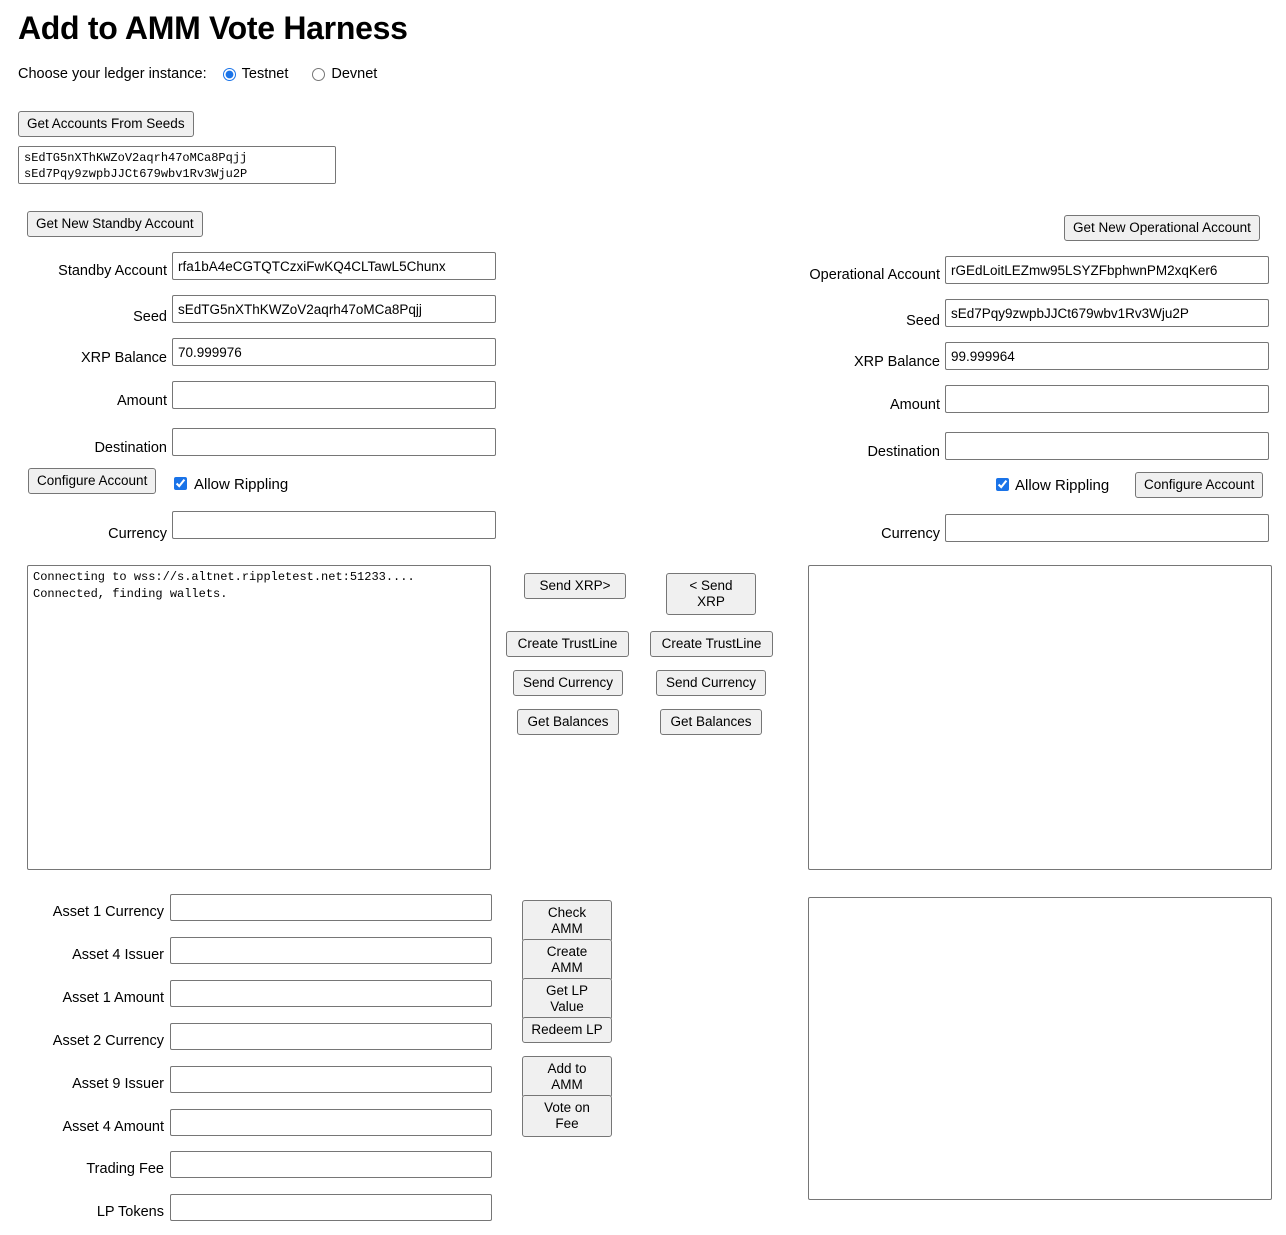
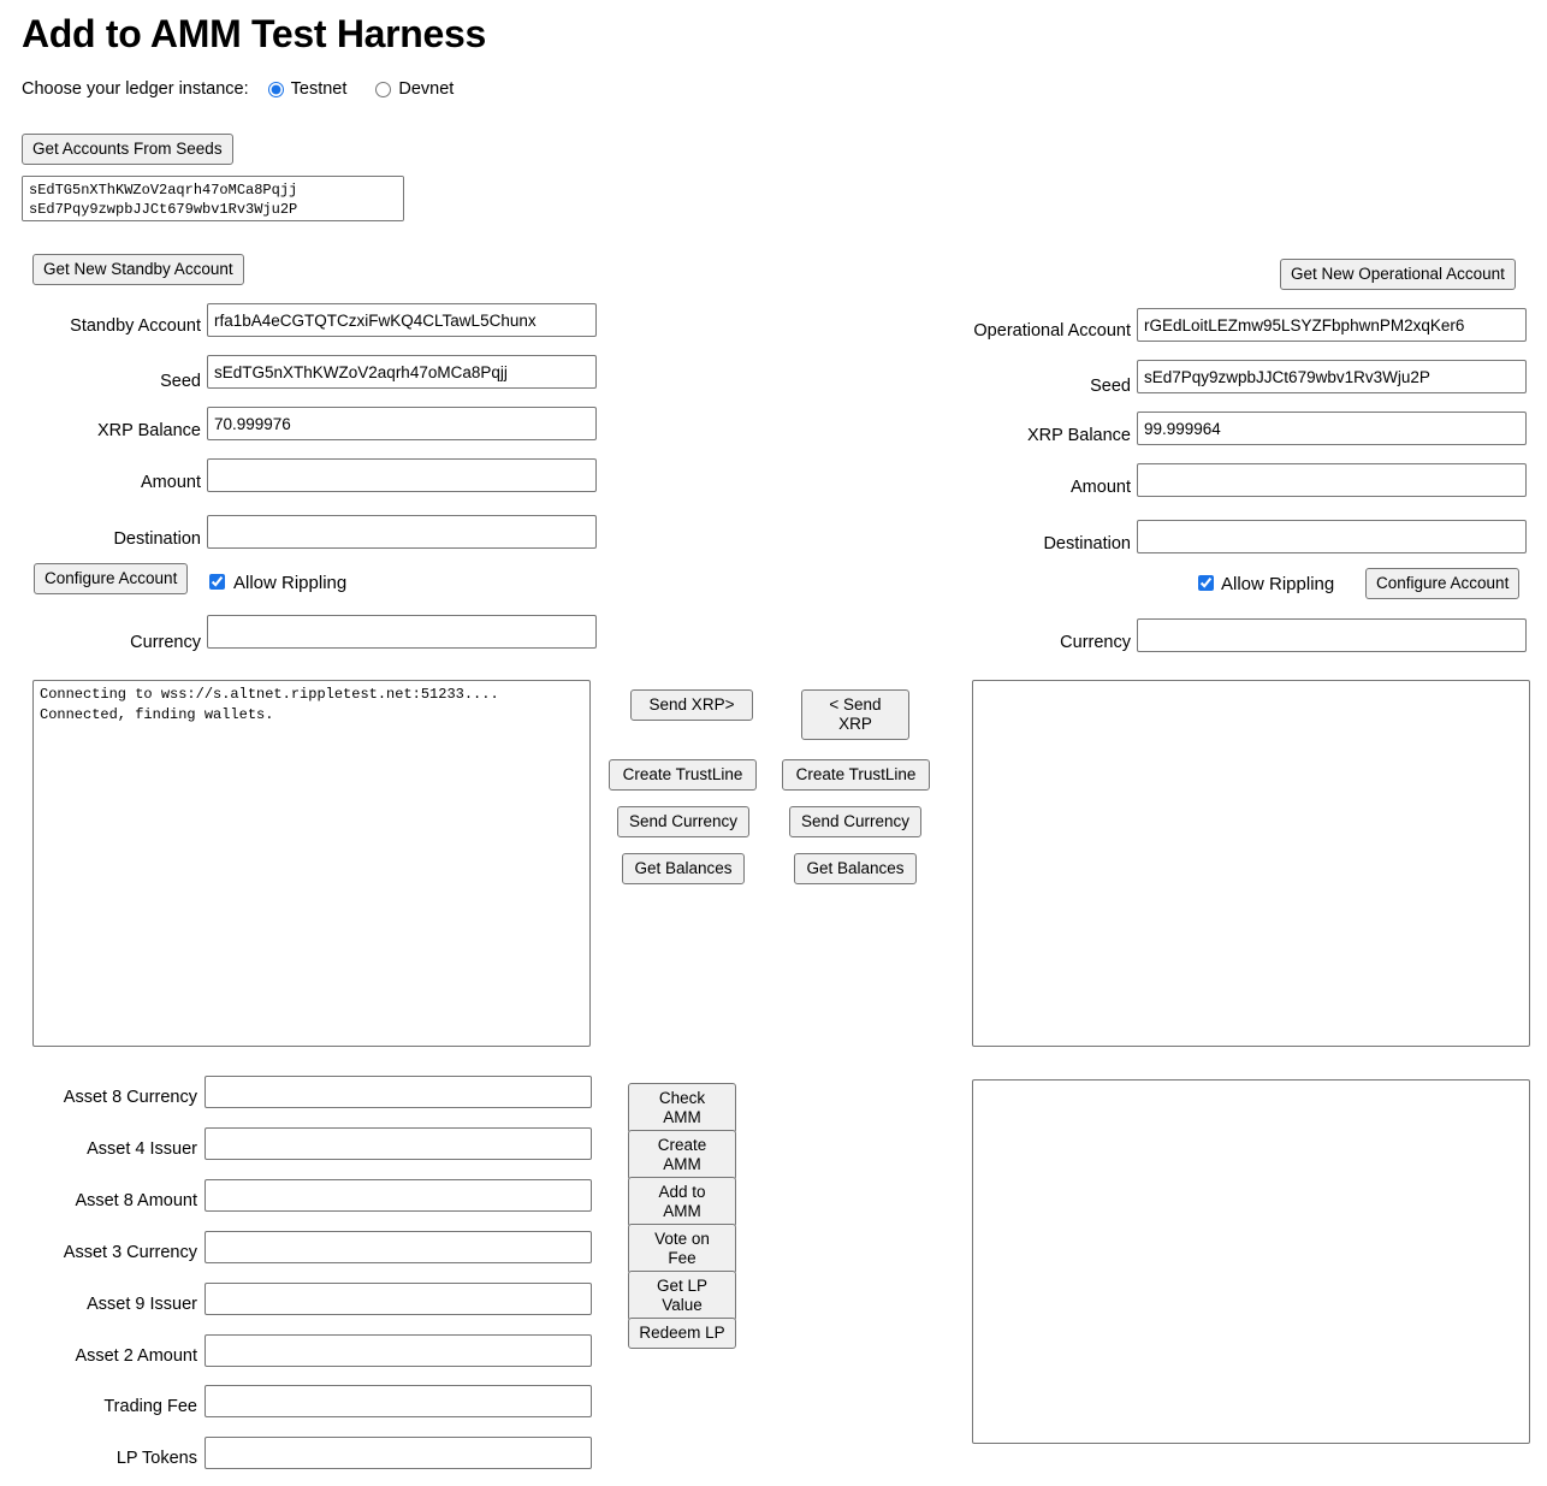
- Add to AMM Vote Harness
+ Add to AMM Test Harness
  Choose your ledger instance:
  Testnet
  Devnet
  Get Accounts From Seeds
  sEdTG5nXThKWZoV2aqrh47oMCa8Pqjj
  sEd7Pqy9zwpbJJCt679wbv1Rv3Wju2P
  Get New Standby Account
  Standby Account
  rfa1bA4eCGTQTCzxiFwKQ4CLTawL5Chunx
  Seed
  sEdTG5nXThKWZoV2aqrh47oMCa8Pqjj
  XRP Balance
  70.999976
  Amount
  Destination
  Configure Account
  Allow Rippling
  Currency
  Get New Operational Account
  Operational Account
  rGEdLoitLEZmw95LSYZFbphwnPM2xqKer6
  Seed
  sEd7Pqy9zwpbJJCt679wbv1Rv3Wju2P
  XRP Balance
  99.999964
  Amount
  Destination
  Allow Rippling
  Configure Account
  Currency
  Connecting to wss://s.altnet.rippletest.net:51233....
  Connected, finding wallets.
  Send XRP>
  Create TrustLine
  Send Currency
  Get Balances
  < Send XRP
  Create TrustLine
  Send Currency
  Get Balances
- Asset 1 Currency
+ Asset 8 Currency
  Asset 4 Issuer
- Asset 1 Amount
+ Asset 8 Amount
- Asset 2 Currency
+ Asset 3 Currency
  Asset 9 Issuer
- Asset 4 Amount
+ Asset 2 Amount
  Trading Fee
  LP Tokens
  Check AMM
  Create AMM
- Get LP Value
+ Add to AMM
- Redeem LP
+ Vote on Fee
- Add to AMM
+ Get LP Value
- Vote on Fee
+ Redeem LP
